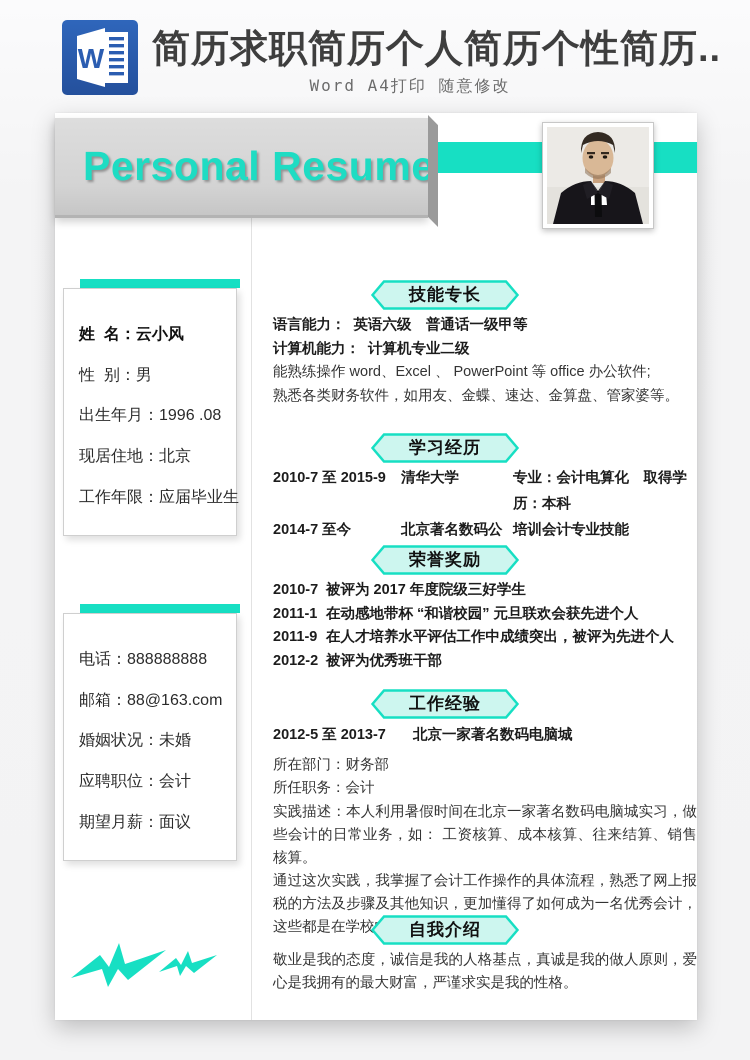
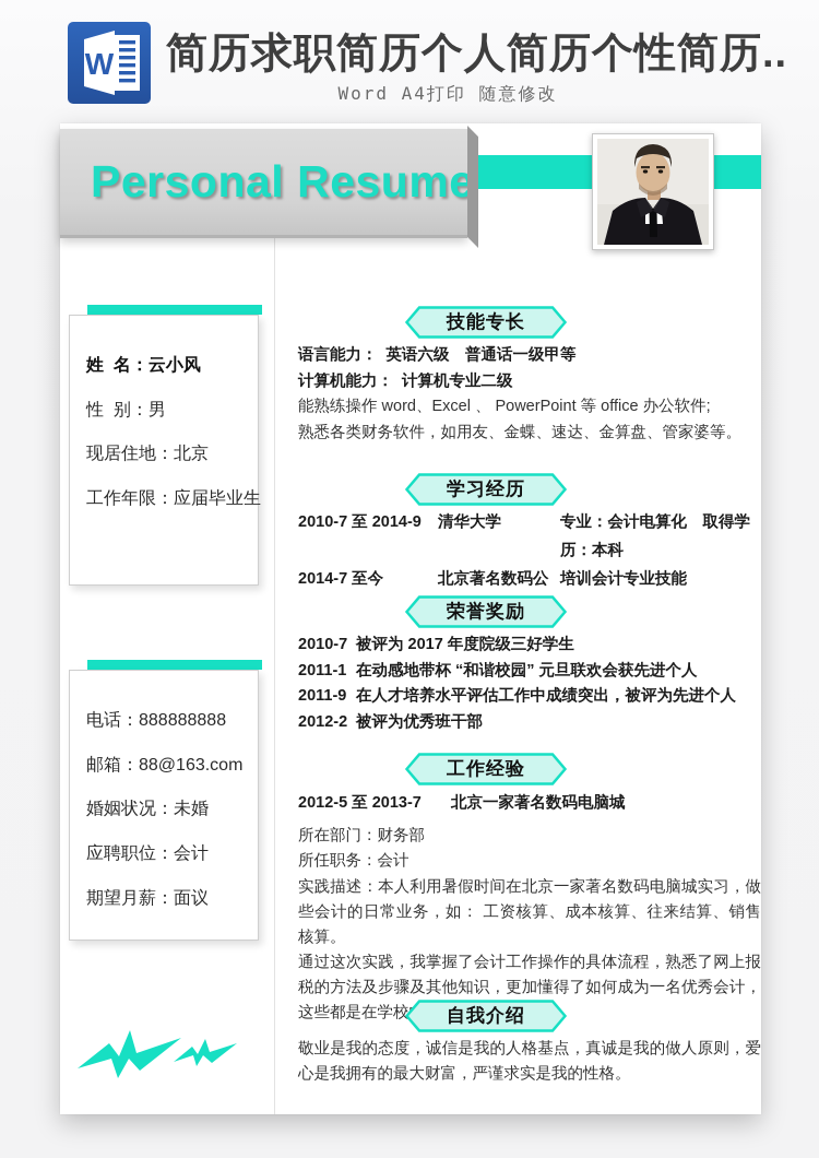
  W
  简历求职简历个人简历个性简历..
  Word A4打印 随意修改
  Personal Resume
  姓 名：云小风
  性 别：男
- 出生年月：1996 .08
  现居住地：北京
  工作年限：应届毕业生
  电话：888888888
  邮箱：88@163.com
  婚姻状况：未婚
  应聘职位：会计
  期望月薪：面议
  技能专长
  语言能力： 英语六级 普通话一级甲等
  计算机能力： 计算机专业二级
  能熟练操作 word、Excel 、 PowerPoint 等 office 办公软件;
  熟悉各类财务软件，如用友、金蝶、速达、金算盘、管家婆等。
  学习经历
- 2010-7 至 2015-9
+ 2010-7 至 2014-9
  清华大学
  专业：会计电算化 取得学历：本科
  2014-7 至今
  北京著名数码公
  培训会计专业技能
  荣誉奖励
  2010-7
  被评为 2017 年度院级三好学生
  2011-1
  在动感地带杯 “和谐校园” 元旦联欢会获先进个人
  2011-9
  在人才培养水平评估工作中成绩突出，被评为先进个人
  2012-2
  被评为优秀班干部
  工作经验
  2012-5 至 2013-7
  北京一家著名数码电脑城
  所在部门：财务部
  所任职务：会计
  实践描述：本人利用暑假时间在北京一家著名数码电脑城实习，做些会计的日常业务，如： 工资核算、成本核算、往来结算、销售核算。
  通过这次实践，我掌握了会计工作操作的具体流程，熟悉了网上报税的方法及步骤及其他知识，更加懂得了如何成为一名优秀会计，这些都是在学校
  自我介绍
  敬业是我的态度，诚信是我的人格基点，真诚是我的做人原则，爱心是我拥有的最大财富，严谨求实是我的性格。
